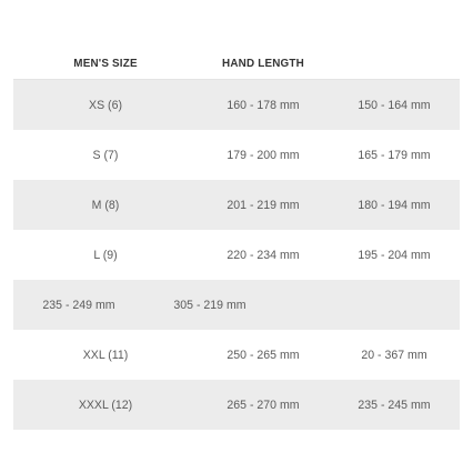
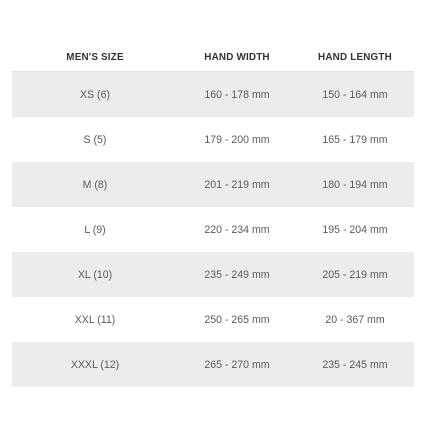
  MEN'S SIZE
+ HAND WIDTH
  HAND LENGTH
  XS (6)
  160 - 178 mm
  150 - 164 mm
- S (7)
+ S (5)
  179 - 200 mm
  165 - 179 mm
  M (8)
  201 - 219 mm
  180 - 194 mm
  L (9)
  220 - 234 mm
  195 - 204 mm
+ XL (10)
  235 - 249 mm
- 305 - 219 mm
+ 205 - 219 mm
  XXL (11)
  250 - 265 mm
  20 - 367 mm
  XXXL (12)
  265 - 270 mm
  235 - 245 mm
